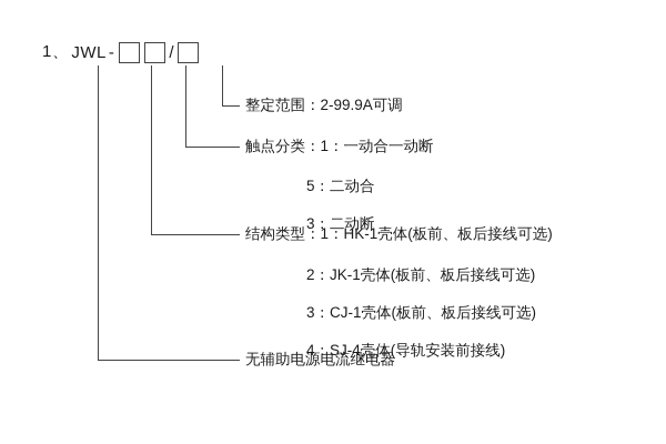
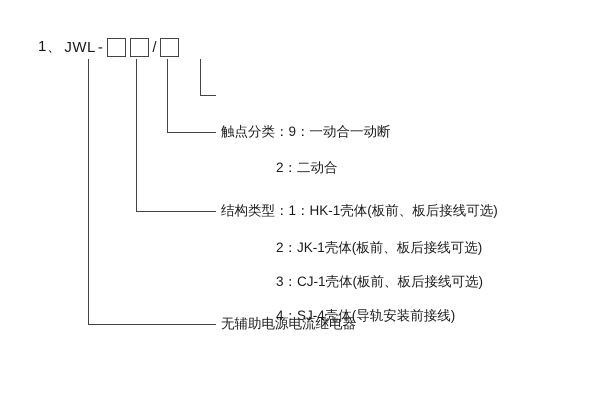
  1、
  JWL
  -
  /
- 整定范围：2-99.9A可调
- 触点分类：1：一动合一动断
+ 触点分类：9：一动合一动断
- 5：二动合
+ 2：二动合
- 3：二动断
  结构类型：1：HK-1壳体(板前、板后接线可选)
  2：JK-1壳体(板前、板后接线可选)
  3：CJ-1壳体(板前、板后接线可选)
  4：SJ-4壳体(导轨安装前接线)
  无辅助电源电流继电器
